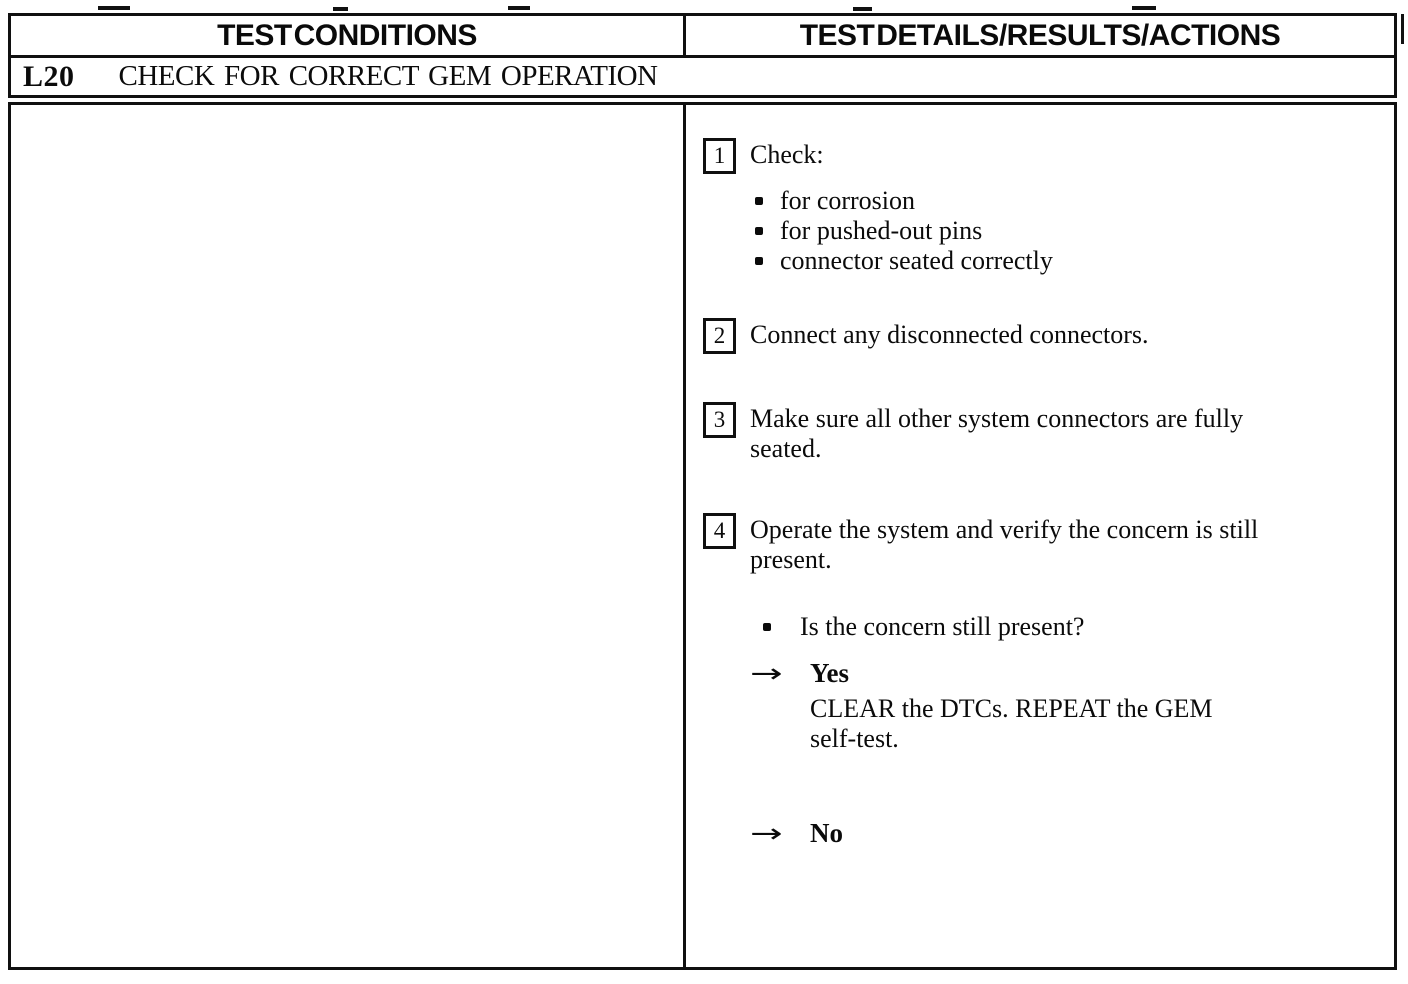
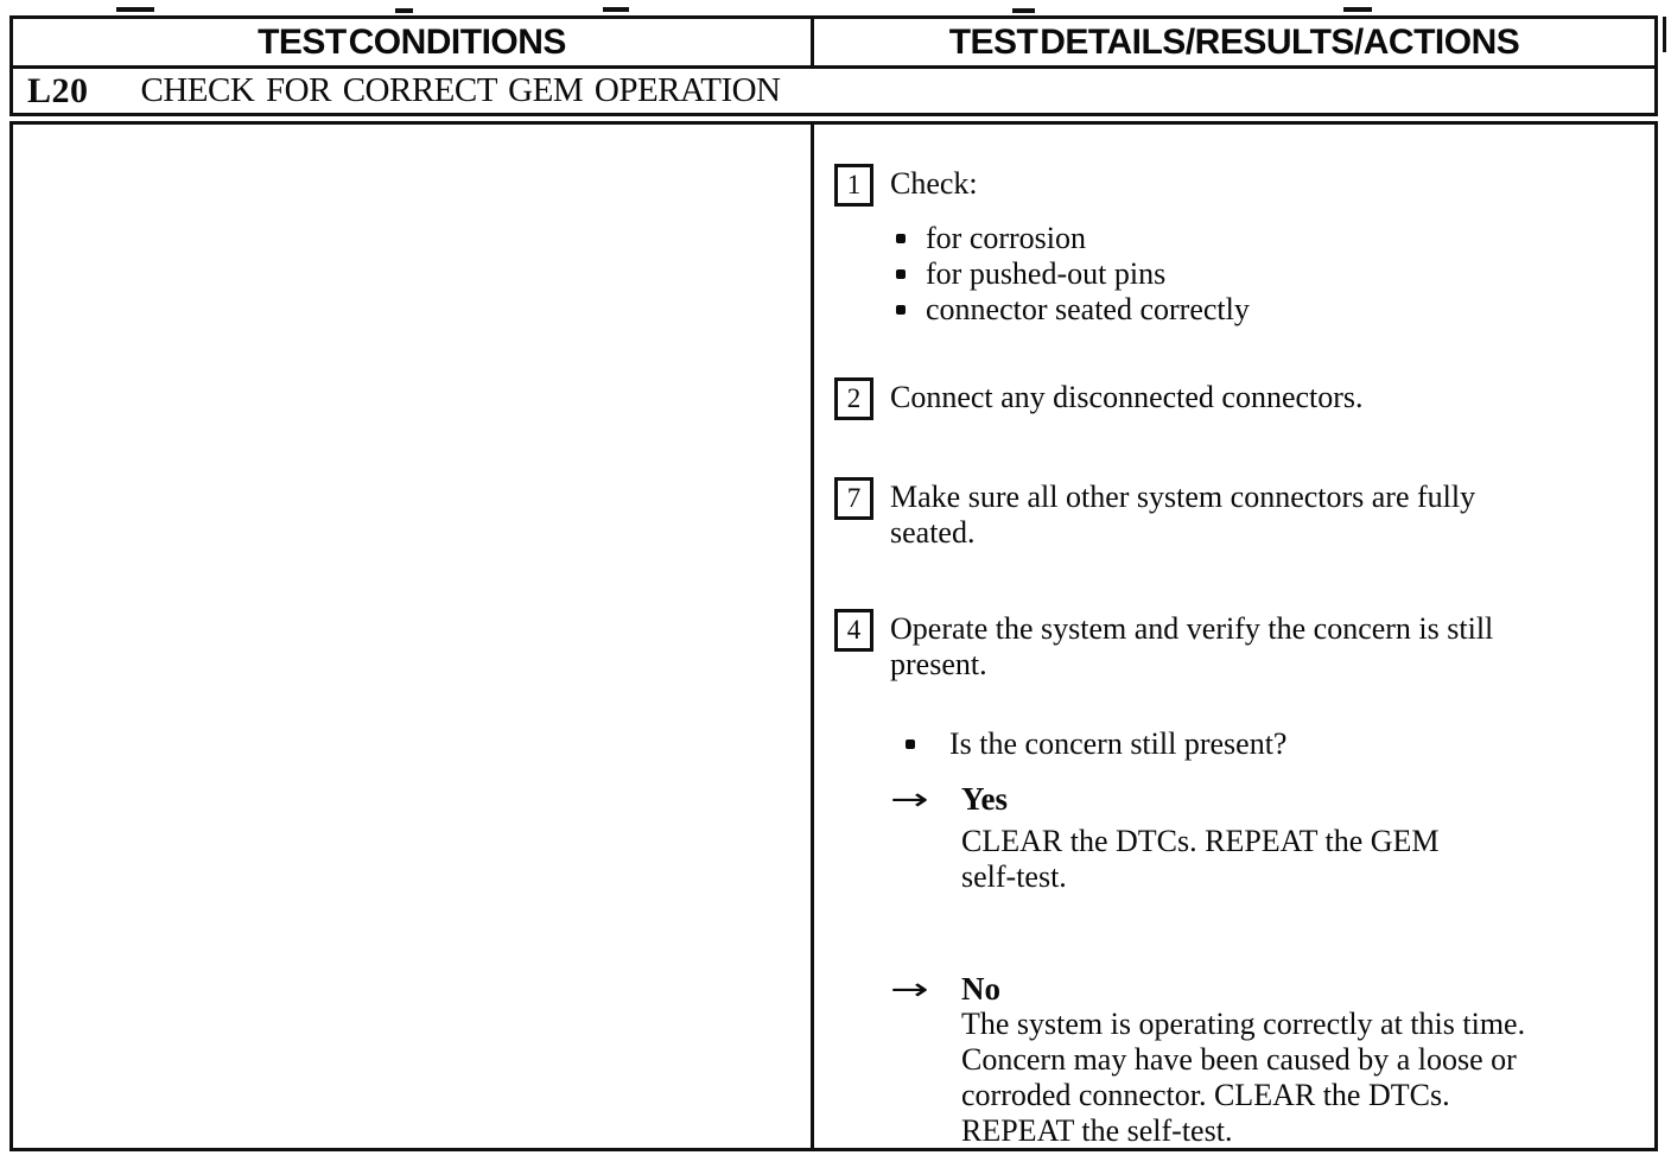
  TEST CONDITIONS
  TEST DETAILS/RESULTS/ACTIONS
  L20
  CHECK FOR CORRECT GEM OPERATION
  1
  Check:
  for corrosion
  for pushed-out pins
  connector seated correctly
  2
  Connect any disconnected connectors.
- 3
+ 7
  Make sure all other system connectors are fully
  seated.
  4
  Operate the system and verify the concern is still
  present.
  Is the concern still present?
  →
  Yes
  CLEAR the DTCs. REPEAT the GEM
  self-test.
  →
  No
+ The system is operating correctly at this time.
+ Concern may have been caused by a loose or
+ corroded connector. CLEAR the DTCs.
+ REPEAT the self-test.
